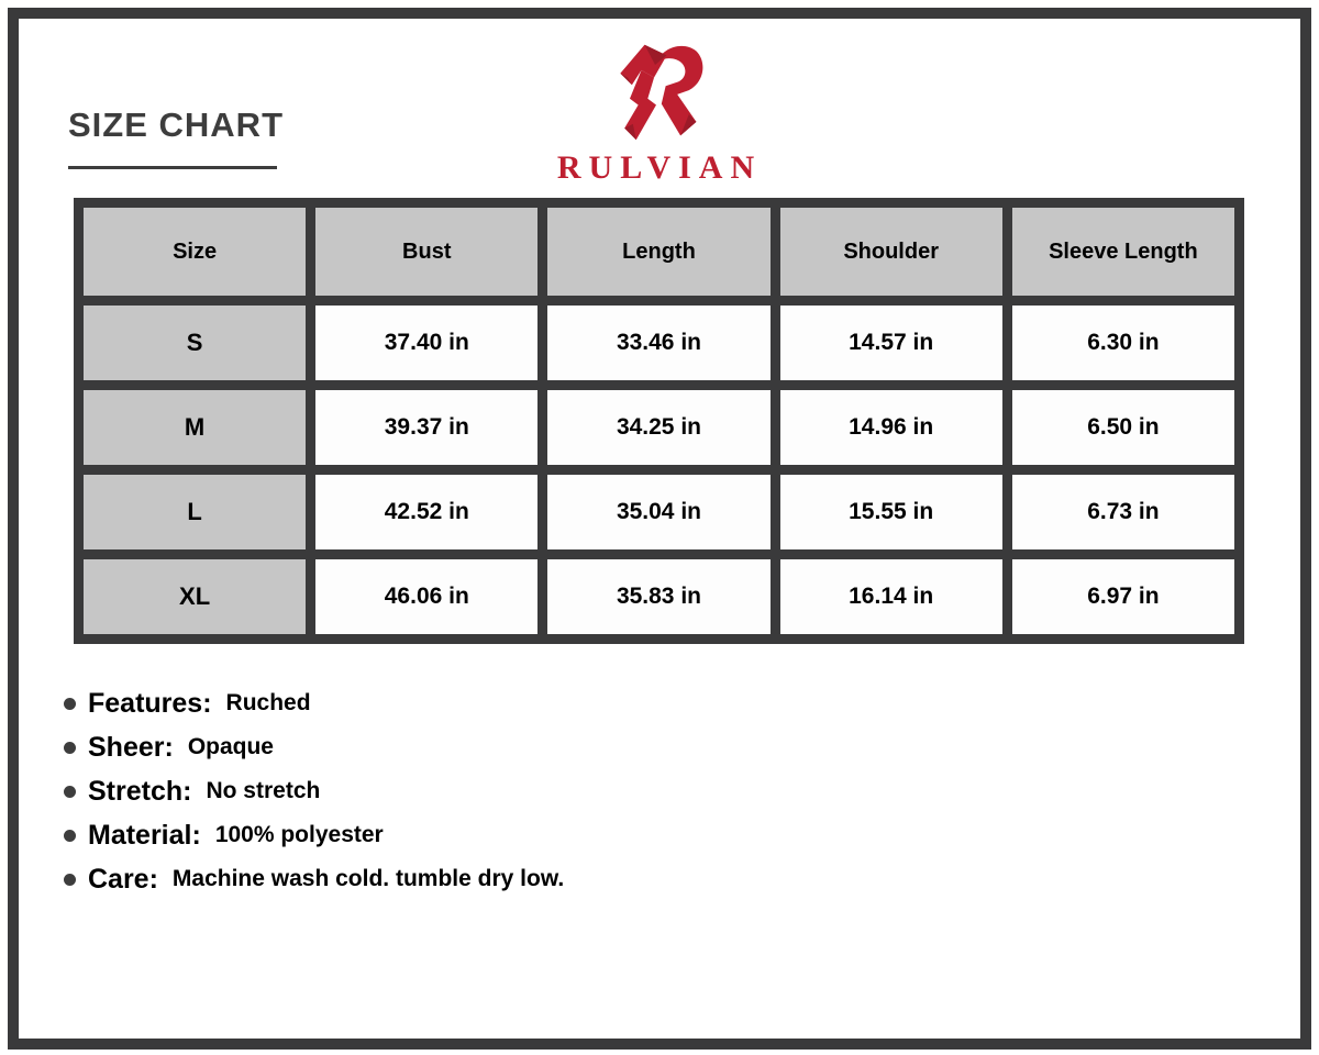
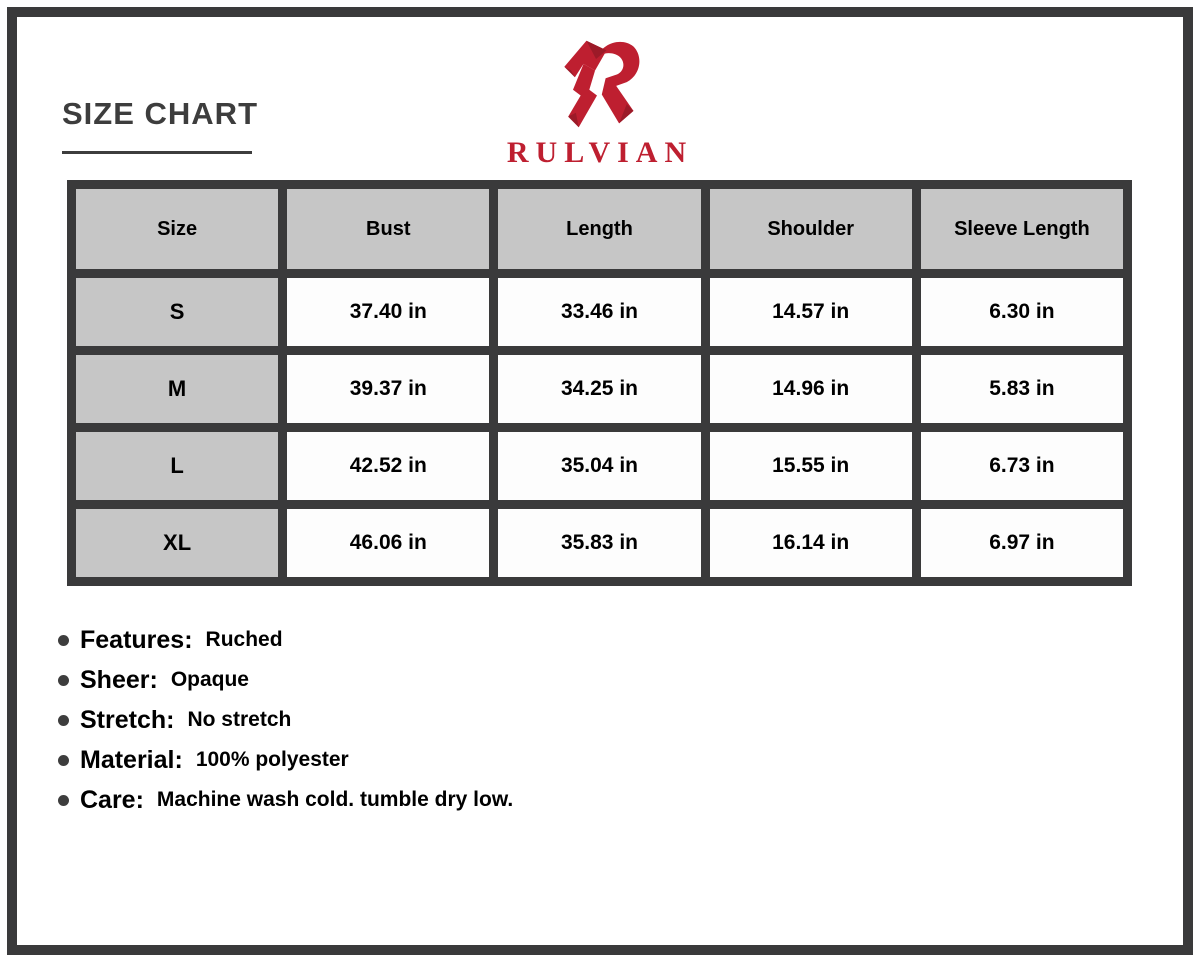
  SIZE CHART
  RULVIAN
  Size	Bust	Length	Shoulder	Sleeve Length
  S	37.40 in	33.46 in	14.57 in	6.30 in
- M	39.37 in	34.25 in	14.96 in	6.50 in
+ M	39.37 in	34.25 in	14.96 in	5.83 in
  L	42.52 in	35.04 in	15.55 in	6.73 in
  XL	46.06 in	35.83 in	16.14 in	6.97 in
  Features:
  Ruched
  Sheer:
  Opaque
  Stretch:
  No stretch
  Material:
  100% polyester
  Care:
  Machine wash cold. tumble dry low.
